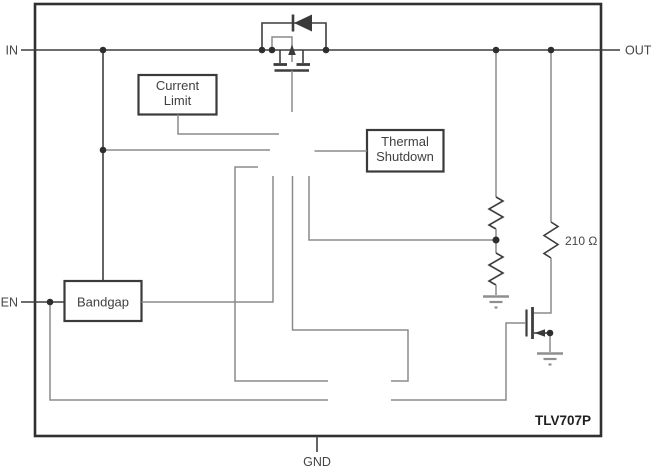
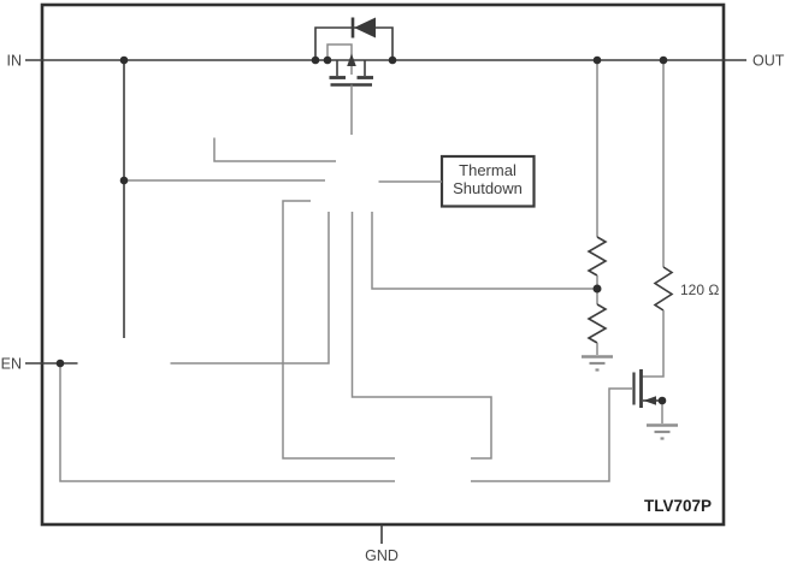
- Current
- Limit
  Thermal
  Shutdown
- Bandgap
- 210 Ω
+ 120 Ω
  IN
  OUT
  EN
  GND
  TLV707P
